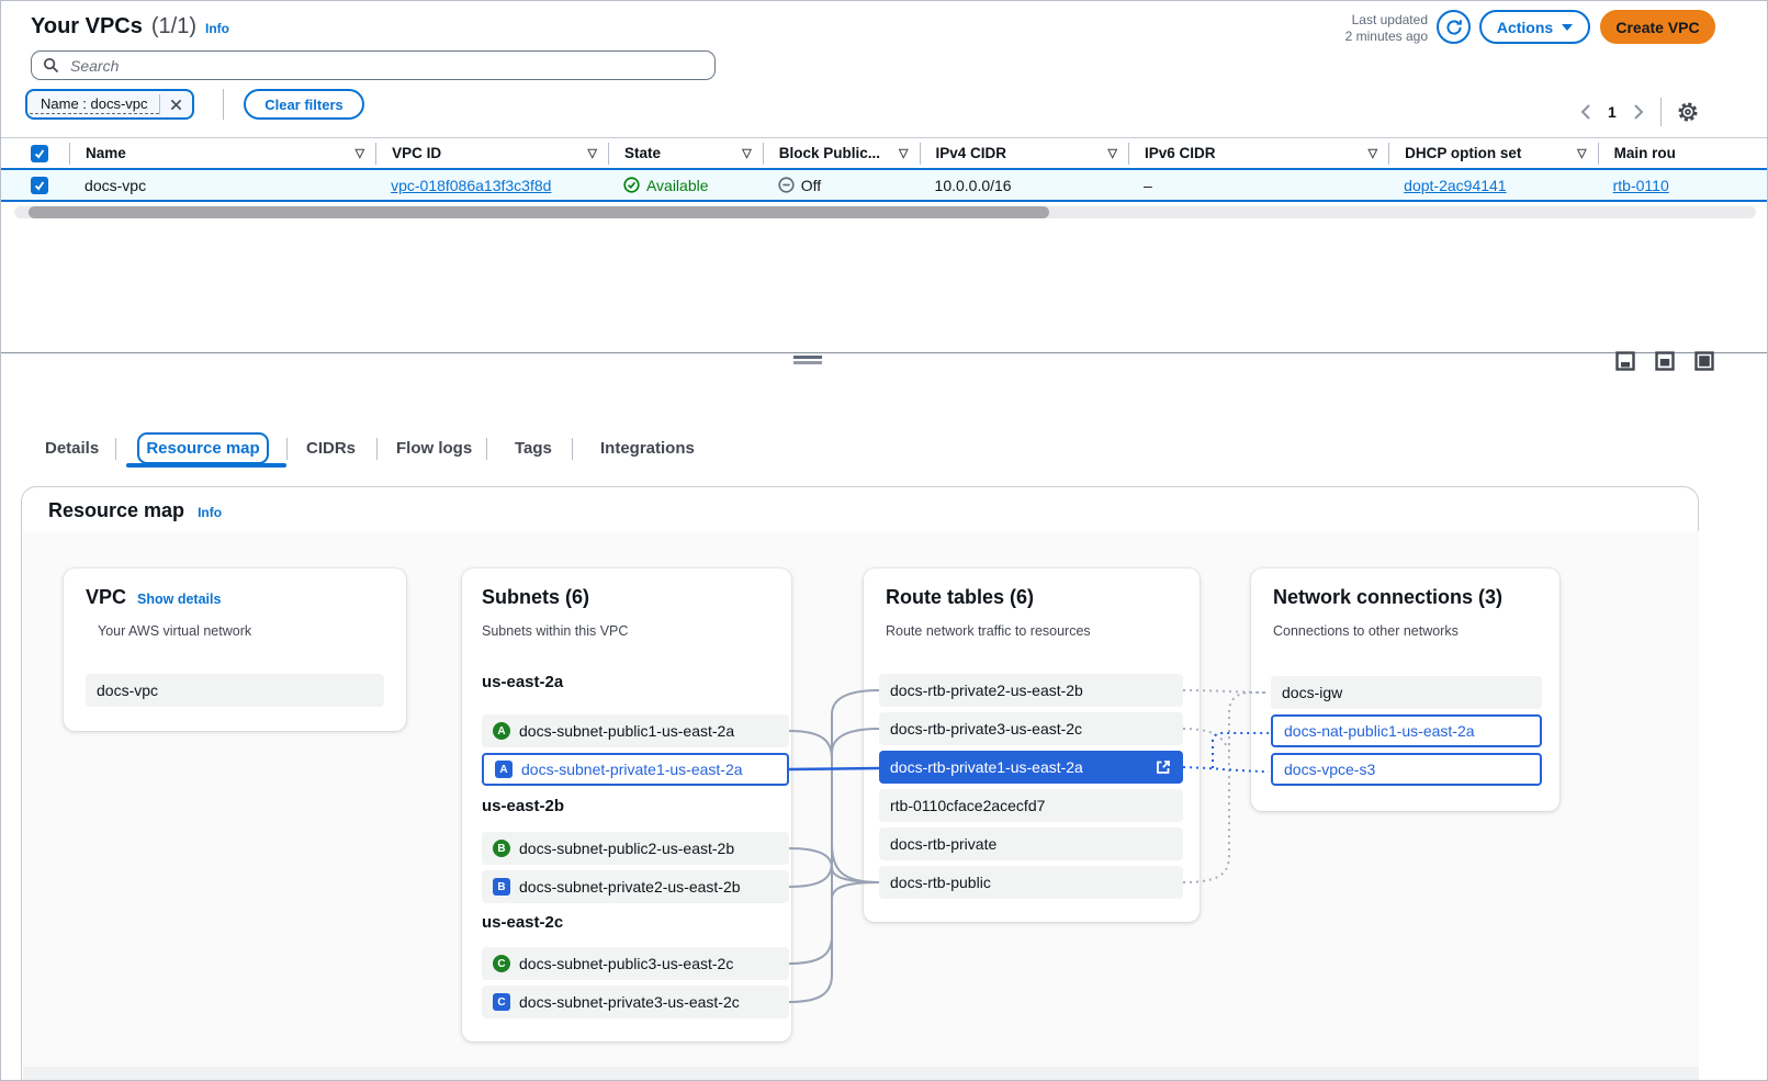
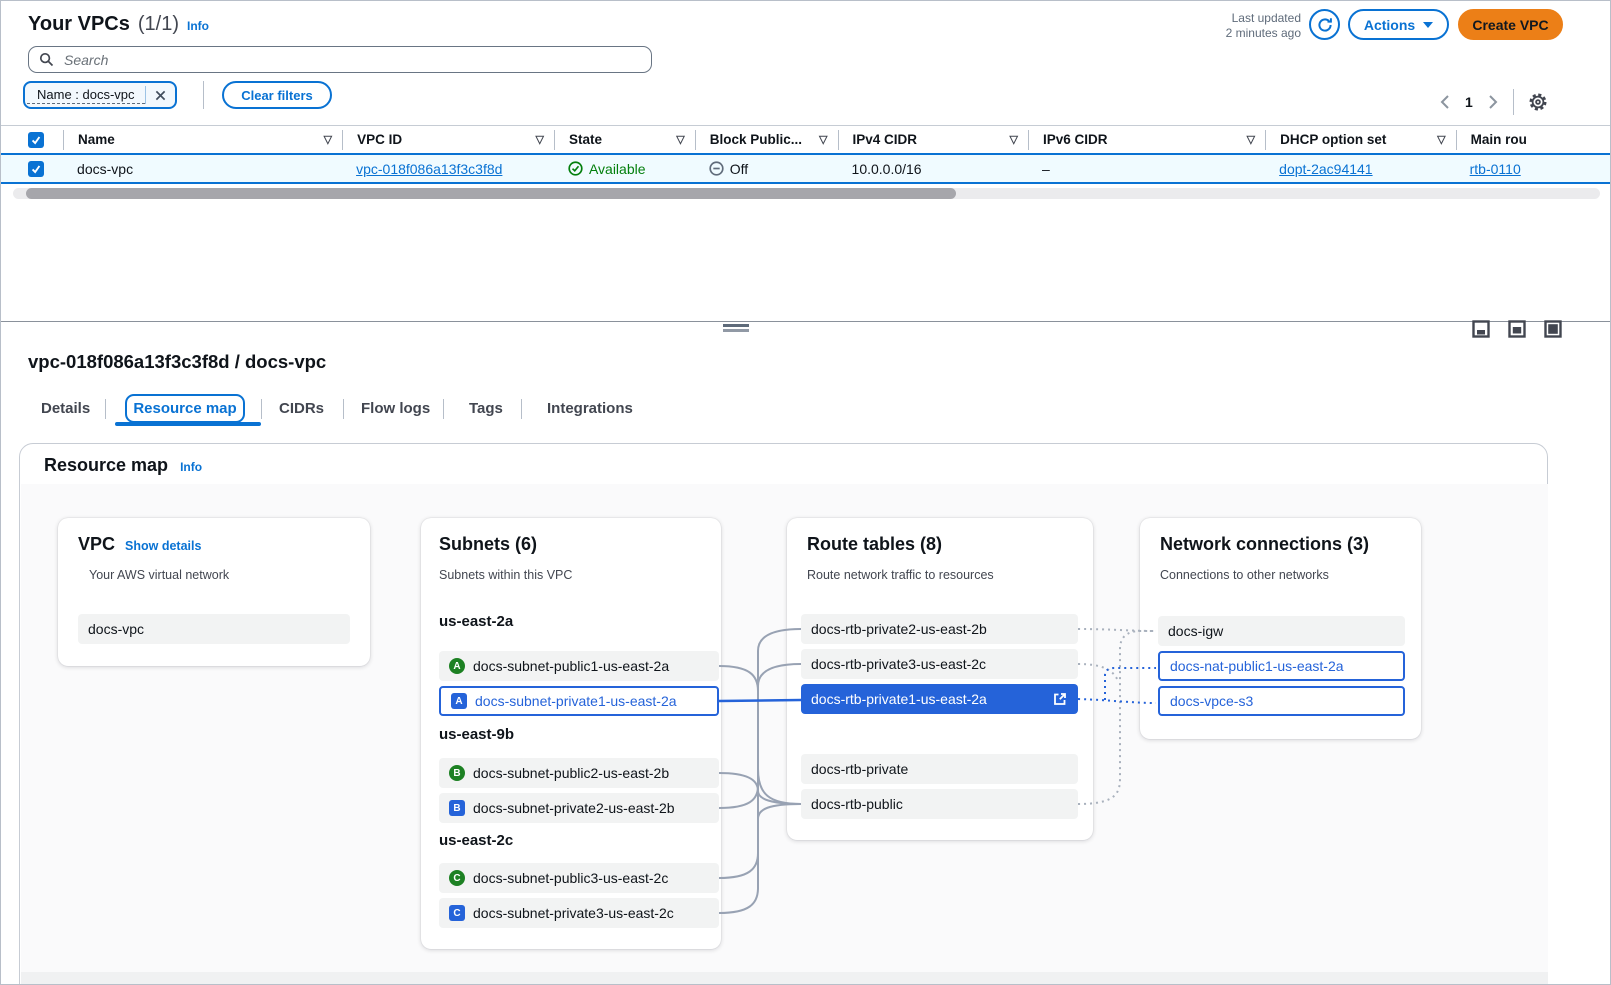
  Your VPCs
  (1/1)
  Info
  Last updated
  2 minutes ago
  Actions
  Create VPC
  Search
  Name : docs-vpc
  Clear filters
  1
  Name
  ▽
  VPC ID
  ▽
  State
  ▽
  Block Public...
  ▽
  IPv4 CIDR
  ▽
  IPv6 CIDR
  ▽
  DHCP option set
  ▽
  Main rou
  docs-vpc
  vpc-018f086a13f3c3f8d
  Available
  Off
  10.0.0.0/16
  –
  dopt-2ac94141
  rtb-0110
+ vpc-018f086a13f3c3f8d / docs-vpc
  Details
  Resource map
  CIDRs
  Flow logs
  Tags
  Integrations
  Resource map
  Info
  VPC
  Show details
  Your AWS virtual network
  docs-vpc
  Subnets (6)
  Subnets within this VPC
  us-east-2a
  A
  docs-subnet-public1-us-east-2a
  A
  docs-subnet-private1-us-east-2a
- us-east-2b
+ us-east-9b
  B
  docs-subnet-public2-us-east-2b
  B
  docs-subnet-private2-us-east-2b
  us-east-2c
  C
  docs-subnet-public3-us-east-2c
  C
  docs-subnet-private3-us-east-2c
- Route tables (6)
+ Route tables (8)
  Route network traffic to resources
  docs-rtb-private2-us-east-2b
  docs-rtb-private3-us-east-2c
  docs-rtb-private1-us-east-2a
- rtb-0110cface2acecfd7
  docs-rtb-private
  docs-rtb-public
  Network connections (3)
  Connections to other networks
  docs-igw
  docs-nat-public1-us-east-2a
  docs-vpce-s3
